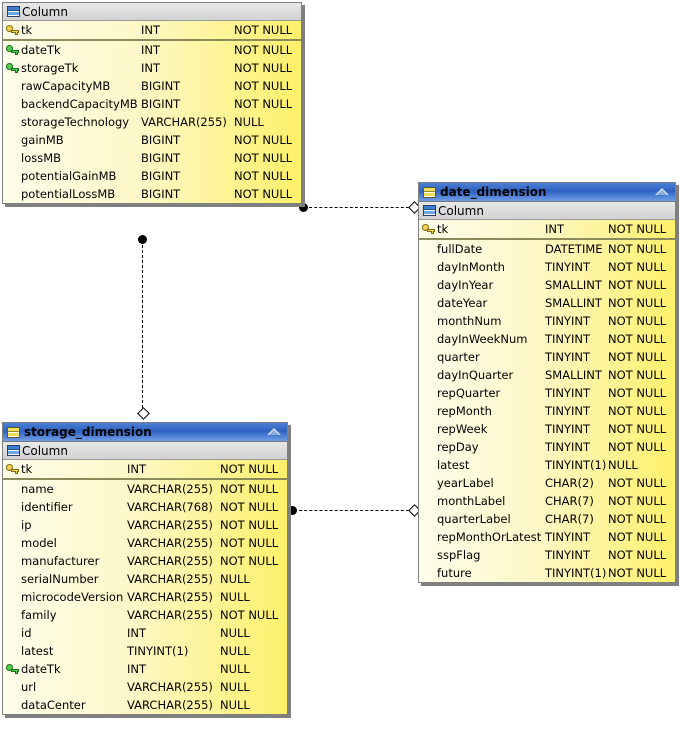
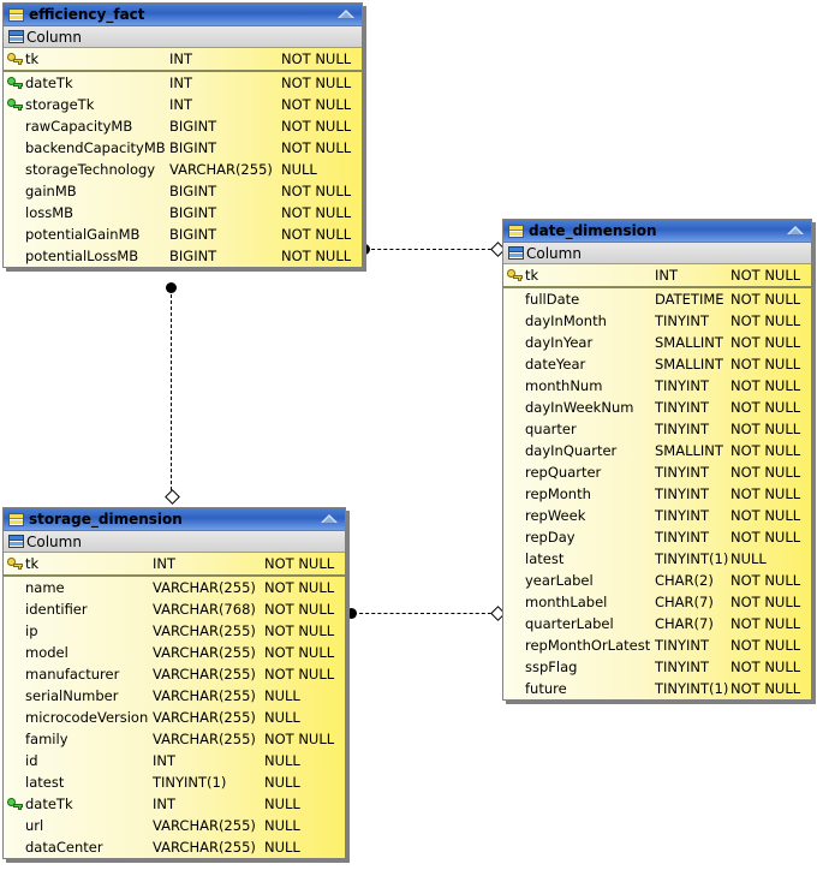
+ efficiency_fact
  Column
  tk
  INT
  NOT NULL
  dateTk
  INT
  NOT NULL
  storageTk
  INT
  NOT NULL
  rawCapacityMB
  BIGINT
  NOT NULL
  backendCapacityMB
  BIGINT
  NOT NULL
  storageTechnology
  VARCHAR(255)
  NULL
  gainMB
  BIGINT
  NOT NULL
  lossMB
  BIGINT
  NOT NULL
  potentialGainMB
  BIGINT
  NOT NULL
  potentialLossMB
  BIGINT
  NOT NULL
  date_dimension
  Column
  tk
  INT
  NOT NULL
  fullDate
  DATETIME
  NOT NULL
  dayInMonth
  TINYINT
  NOT NULL
  dayInYear
  SMALLINT
  NOT NULL
  dateYear
  SMALLINT
  NOT NULL
  monthNum
  TINYINT
  NOT NULL
  dayInWeekNum
  TINYINT
  NOT NULL
  quarter
  TINYINT
  NOT NULL
  dayInQuarter
  SMALLINT
  NOT NULL
  repQuarter
  TINYINT
  NOT NULL
  repMonth
  TINYINT
  NOT NULL
  repWeek
  TINYINT
  NOT NULL
  repDay
  TINYINT
  NOT NULL
  latest
  TINYINT(1)
  NULL
  yearLabel
  CHAR(2)
  NOT NULL
  monthLabel
  CHAR(7)
  NOT NULL
  quarterLabel
  CHAR(7)
  NOT NULL
  repMonthOrLatest
  TINYINT
  NOT NULL
  sspFlag
  TINYINT
  NOT NULL
  future
  TINYINT(1)
  NOT NULL
  storage_dimension
  Column
  tk
  INT
  NOT NULL
  name
  VARCHAR(255)
  NOT NULL
  identifier
  VARCHAR(768)
  NOT NULL
  ip
  VARCHAR(255)
  NOT NULL
  model
  VARCHAR(255)
  NOT NULL
  manufacturer
  VARCHAR(255)
  NOT NULL
  serialNumber
  VARCHAR(255)
  NULL
  microcodeVersion
  VARCHAR(255)
  NULL
  family
  VARCHAR(255)
  NOT NULL
  id
  INT
  NULL
  latest
  TINYINT(1)
  NULL
  dateTk
  INT
  NULL
  url
  VARCHAR(255)
  NULL
  dataCenter
  VARCHAR(255)
  NULL
